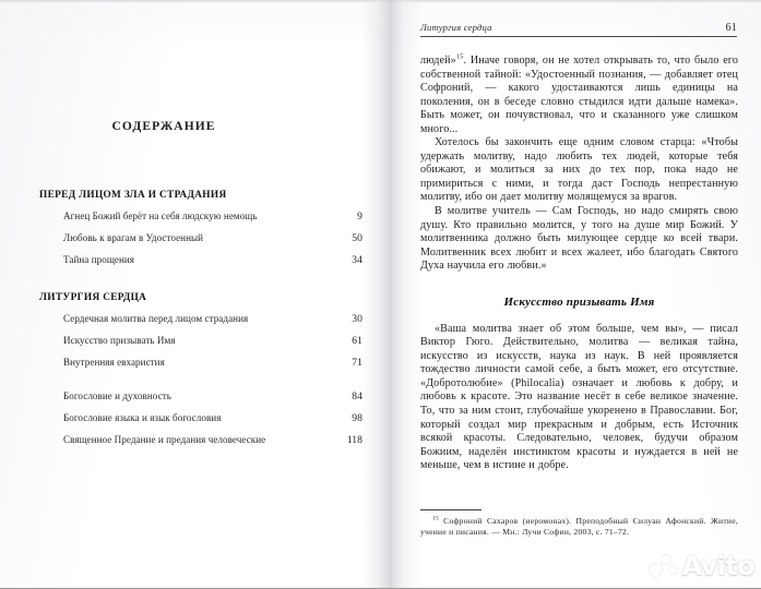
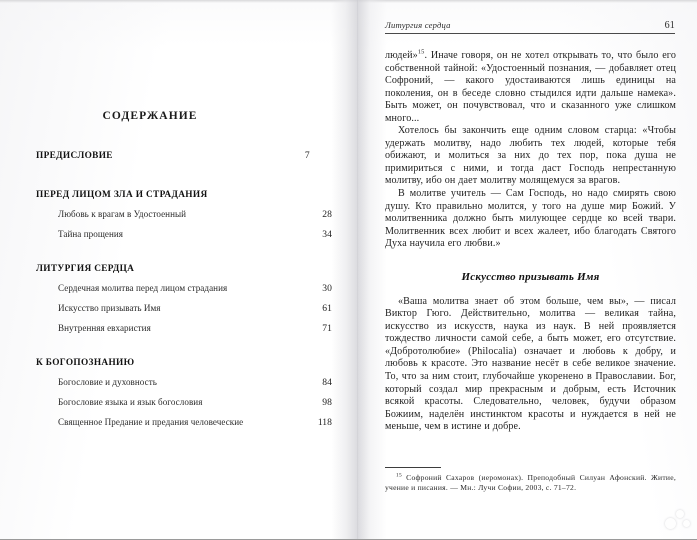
  СОДЕРЖАНИЕ
+ ПРЕДИСЛОВИЕ
+ 7
  ПЕРЕД ЛИЦОМ ЗЛА И СТРАДАНИЯ
- Агнец Божий берёт на себя людскую немощь
- 9
  Любовь к врагам в Удостоенный
- 50
+ 28
  Тайна прощения
  34
  ЛИТУРГИЯ СЕРДЦА
  Сердечная молитва перед лицом страдания
  30
  Искусство призывать Имя
  61
  Внутренняя евхаристия
  71
+ К БОГОПОЗНАНИЮ
  Богословие и духовность
  84
  Богословие языка и язык богословия
  98
  Священное Предание и предания человеческие
  118
  Литургия сердца
  61
  людей» . Иначе говоря, он не хотел открывать то, что было его собственной тайной: «Удостоенный познания, — добавляет отец Софроний, — какого удостаиваются лишь единицы на поколения, он в беседе словно стыдился идти дальше намека». Быть может, он почувствовал, что и сказанного уже слишком много...
- Хотелось бы закончить еще одним словом старца: «Чтобы удержать молитву, надо любить тех людей, которые тебя обижают, и молиться за них до тех пор, пока надо не примириться с ними, и тогда даст Господь непрестанную молитву, ибо он дает молитву молящемуся за врагов.
+ Хотелось бы закончить еще одним словом старца: «Чтобы удержать молитву, надо любить тех людей, которые тебя обижают, и молиться за них до тех пор, пока душа не примириться с ними, и тогда даст Господь непрестанную молитву, ибо он дает молитву молящемуся за врагов.
  В молитве учитель — Сам Господь, но надо смирять свою душу. Кто правильно молится, у того на душе мир Божий. У молитвенника должно быть милующее сердце ко всей твари. Молитвенник всех любит и всех жалеет, ибо благодать Святого Духа научила его любви.»
  Искусство призывать Имя
  «Ваша молитва знает об этом больше, чем вы», — писал Виктор Гюго. Действительно, молитва — великая тайна, искусство из искусств, наука из наук. В ней проявляется тождество личности самой себе, а быть может, его отсутствие. «Добротолюбие» (Philocalia) означает и любовь к добру, и любовь к красоте. Это название несёт в себе великое значение. То, что за ним стоит, глубочайше укоренено в Православии. Бог, который создал мир прекрасным и добрым, есть Источник всякой красоты. Следовательно, человек, будучи образом Божиим, наделён инстинктом красоты и нуждается в ней не меньше, чем в истине и добре.
  Софроний Сахаров (иеромонах). Преподобный Силуан Афонский. Житие, учение и писания. — Мн.: Лучи Софии, 2003, с. 71–72.
- Avito
